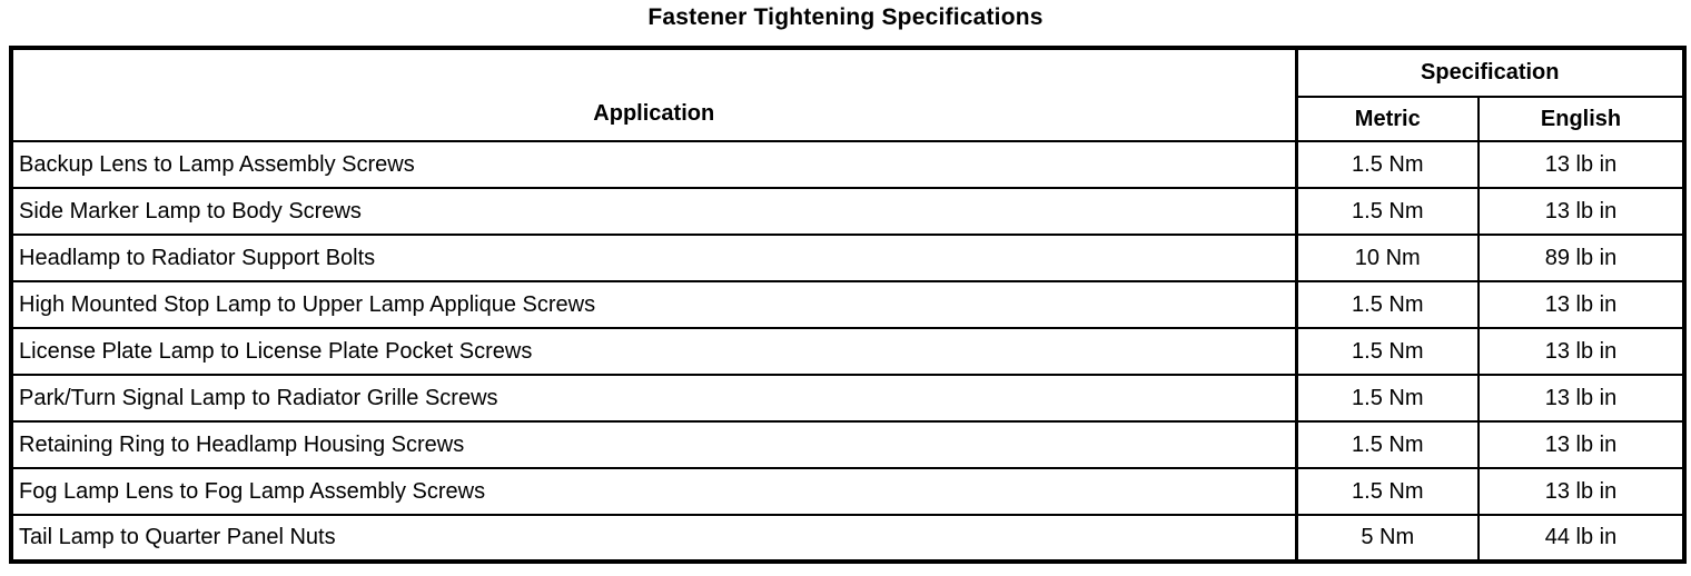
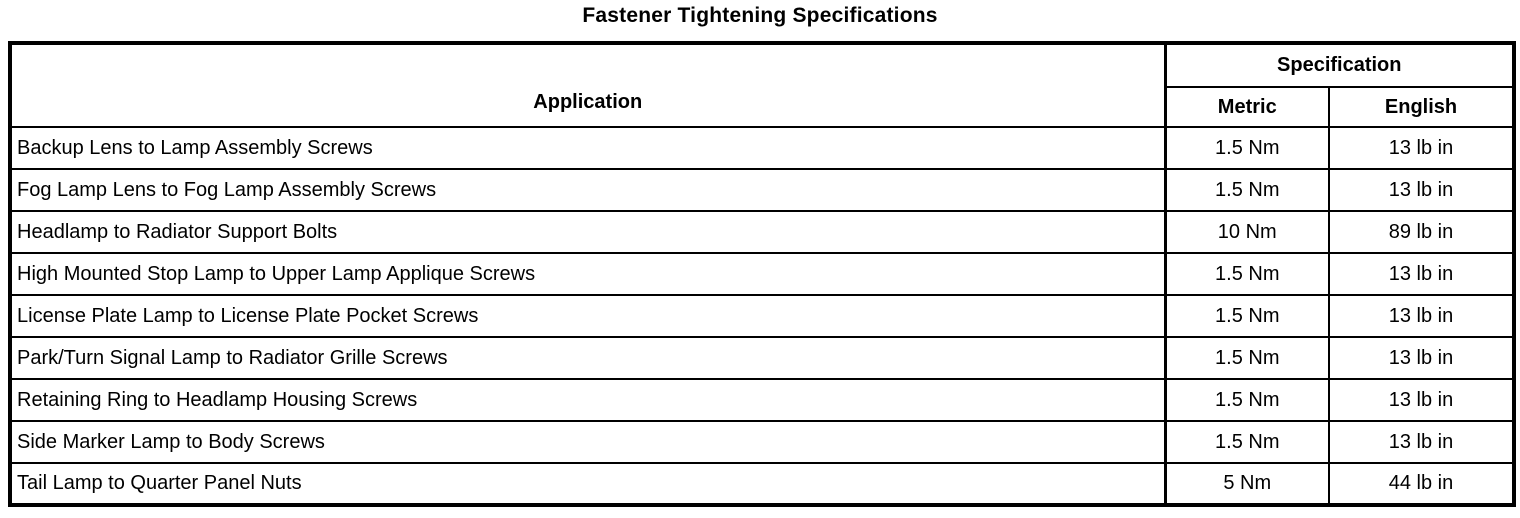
  Fastener Tightening Specifications
  Application	Specification
  Metric	English
  Backup Lens to Lamp Assembly Screws	1.5 Nm	13 lb in
- Side Marker Lamp to Body Screws	1.5 Nm	13 lb in
+ Fog Lamp Lens to Fog Lamp Assembly Screws	1.5 Nm	13 lb in
  Headlamp to Radiator Support Bolts	10 Nm	89 lb in
  High Mounted Stop Lamp to Upper Lamp Applique Screws	1.5 Nm	13 lb in
  License Plate Lamp to License Plate Pocket Screws	1.5 Nm	13 lb in
  Park/Turn Signal Lamp to Radiator Grille Screws	1.5 Nm	13 lb in
  Retaining Ring to Headlamp Housing Screws	1.5 Nm	13 lb in
- Fog Lamp Lens to Fog Lamp Assembly Screws	1.5 Nm	13 lb in
+ Side Marker Lamp to Body Screws	1.5 Nm	13 lb in
  Tail Lamp to Quarter Panel Nuts	5 Nm	44 lb in
